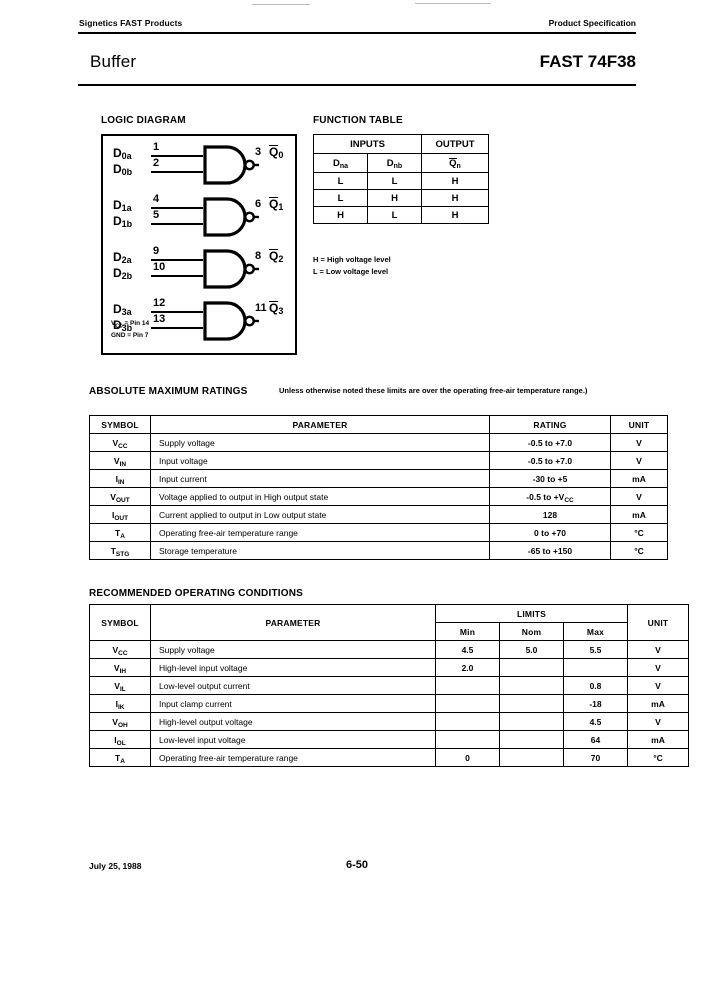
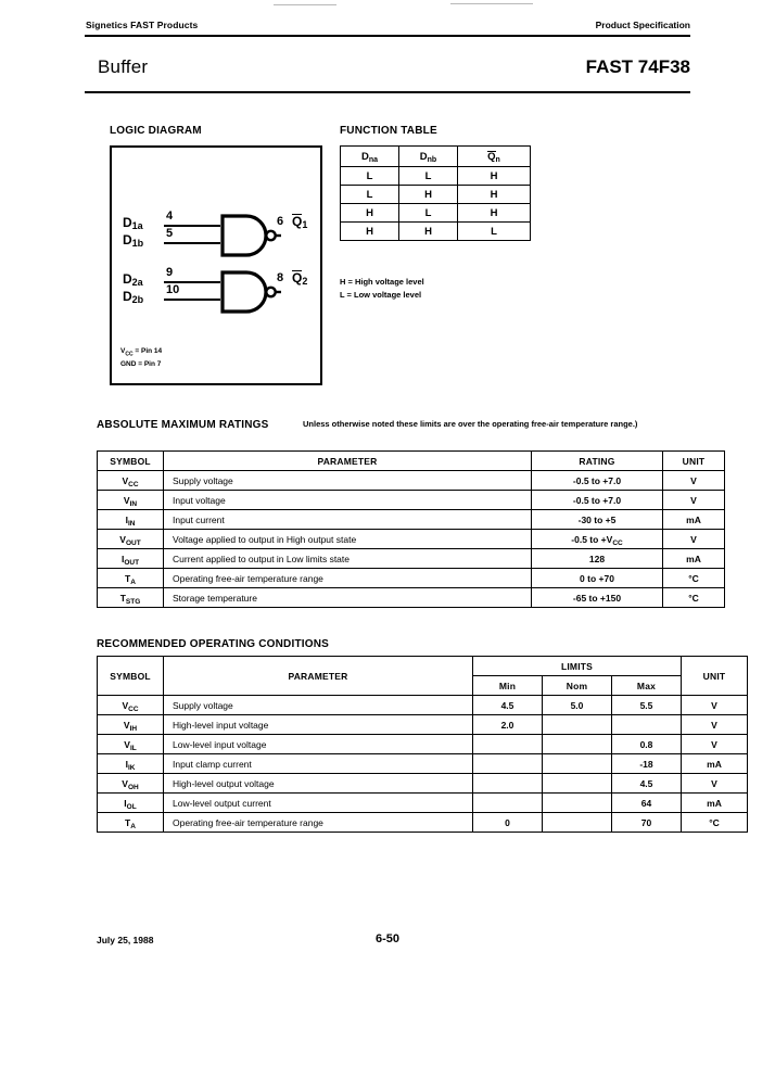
  Signetics FAST Products
  Product Specification
  Buffer
  FAST 74F38
  LOGIC DIAGRAM
- D0a
- D0b
- 1
- 2
- 3
- Q0
  D1a
  D1b
  4
  5
  6
  Q1
  D2a
  D2b
  9
  10
  8
  Q2
- D3a
- D3b
- 12
- 13
- 11
- Q3
  FUNCTION TABLE
- INPUTS	OUTPUT
  L	L	H
  L	H	H
  H	L	H
+ H	H	L
  H = High voltage level
  L = Low voltage level
  ABSOLUTE MAXIMUM RATINGS
  Unless otherwise noted these limits are over the operating free-air temperature range.)
  SYMBOL	PARAMETER	RATING	UNIT
  V	Supply voltage	-0.5 to +7.0	V
  V	Input voltage	-0.5 to +7.0	V
  I	Input current	-30 to +5	mA
  V	Voltage applied to output in High output state	-0.5 to +V	V
- I	Current applied to output in Low output state	128	mA
+ I	Current applied to output in Low limits state	128	mA
  T	Operating free-air temperature range	0 to +70	°C
  T	Storage temperature	-65 to +150	°C
  RECOMMENDED OPERATING CONDITIONS
  SYMBOL	PARAMETER	LIMITS	UNIT
  Min	Nom	Max
  V	Supply voltage	4.5	5.0	5.5	V
  V	High-level input voltage	2.0			V
- V	Low-level output current			0.8	V
+ V	Low-level input voltage			0.8	V
  I	Input clamp current			-18	mA
  V	High-level output voltage			4.5	V
- I	Low-level input voltage			64	mA
+ I	Low-level output current			64	mA
  T	Operating free-air temperature range	0		70	°C
  July 25, 1988
  6-50
